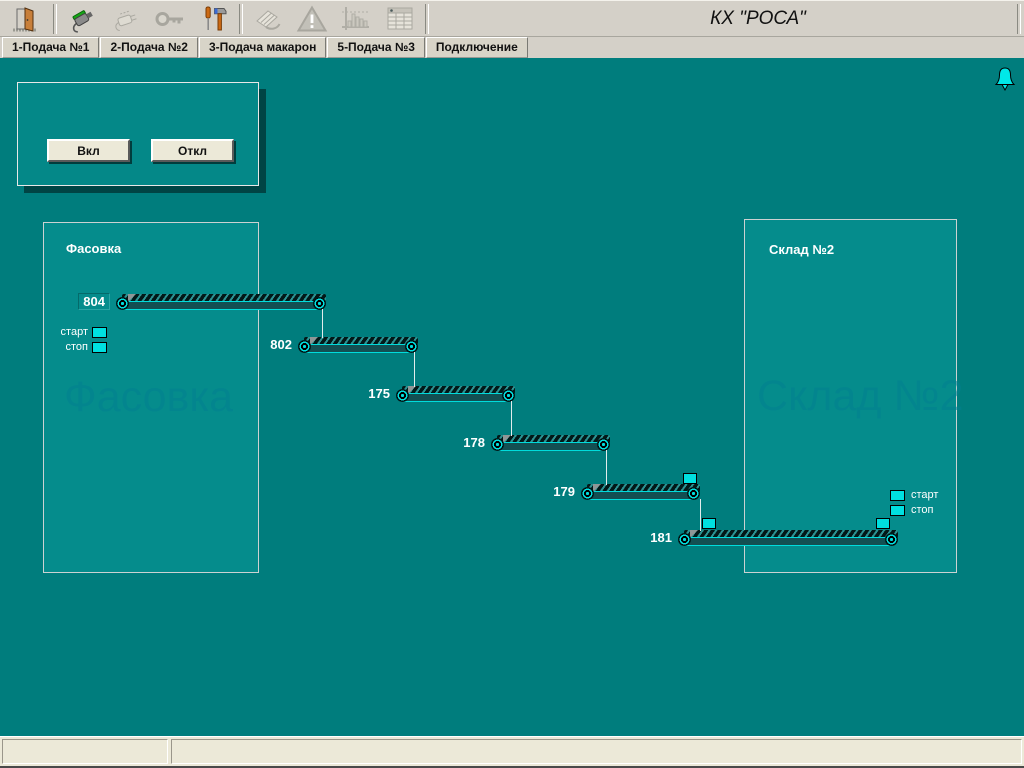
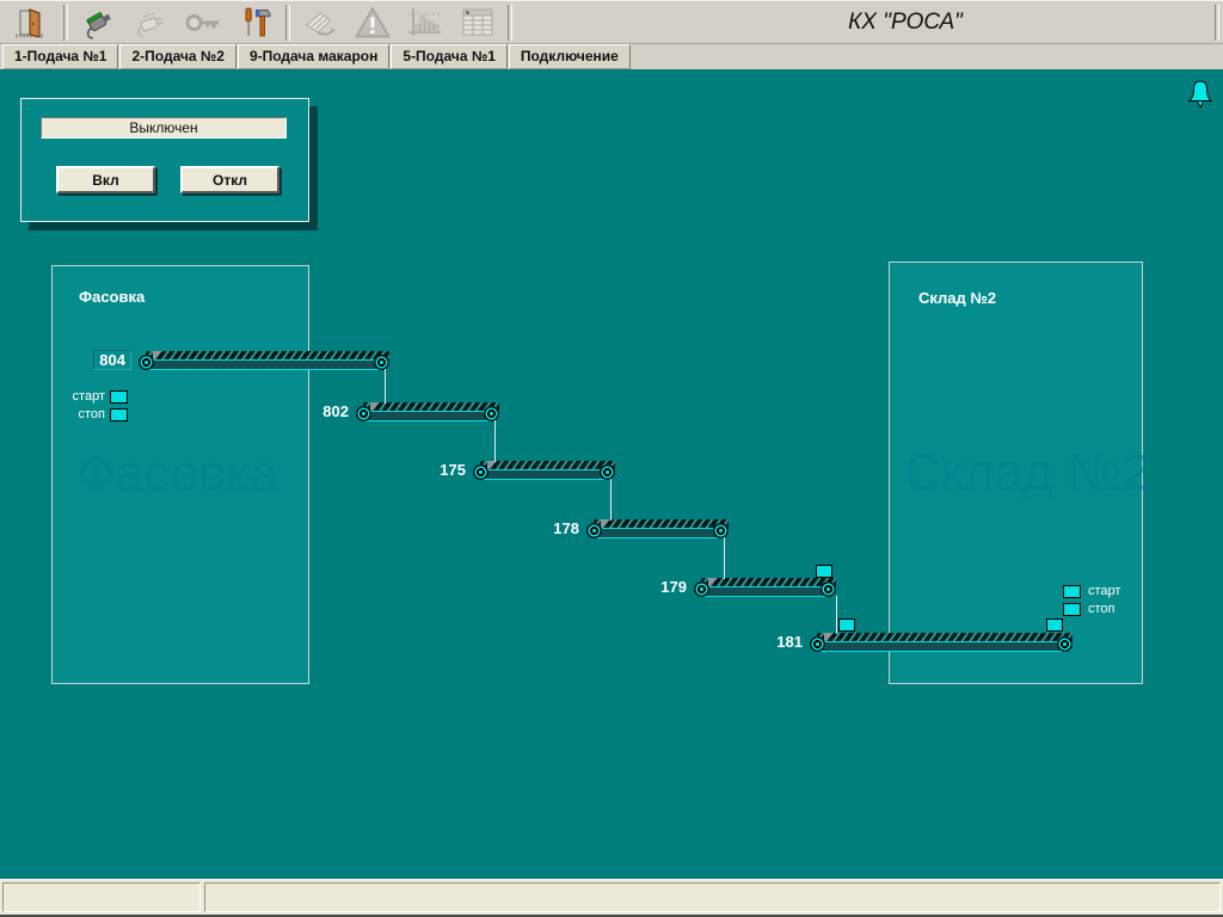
  КХ "РОСА"
  1-Подача №1
  2-Подача №2
- 3-Подача макарон
+ 9-Подача макарон
- 5-Подача №3
+ 5-Подача №1
  Подключение
  Фасовка
  Склад №2
  Склад №2
+ Выключен
  Вкл
  Откл
  старт
  стоп
  старт
  стоп
  804
  802
  175
  178
  179
  181
